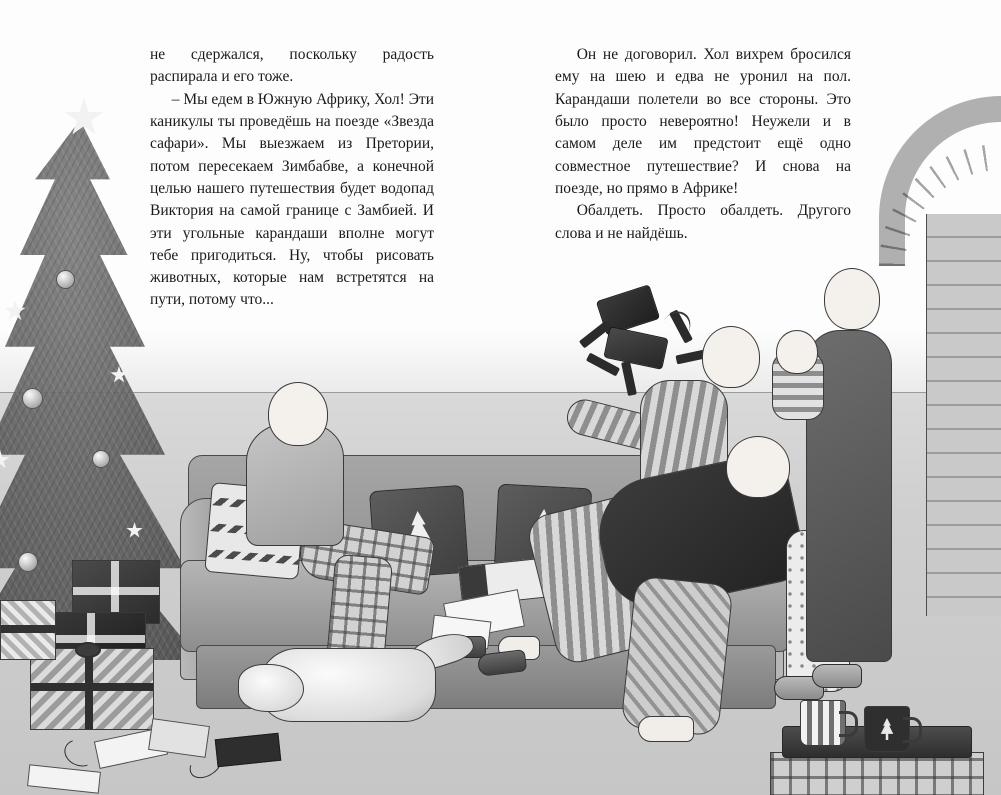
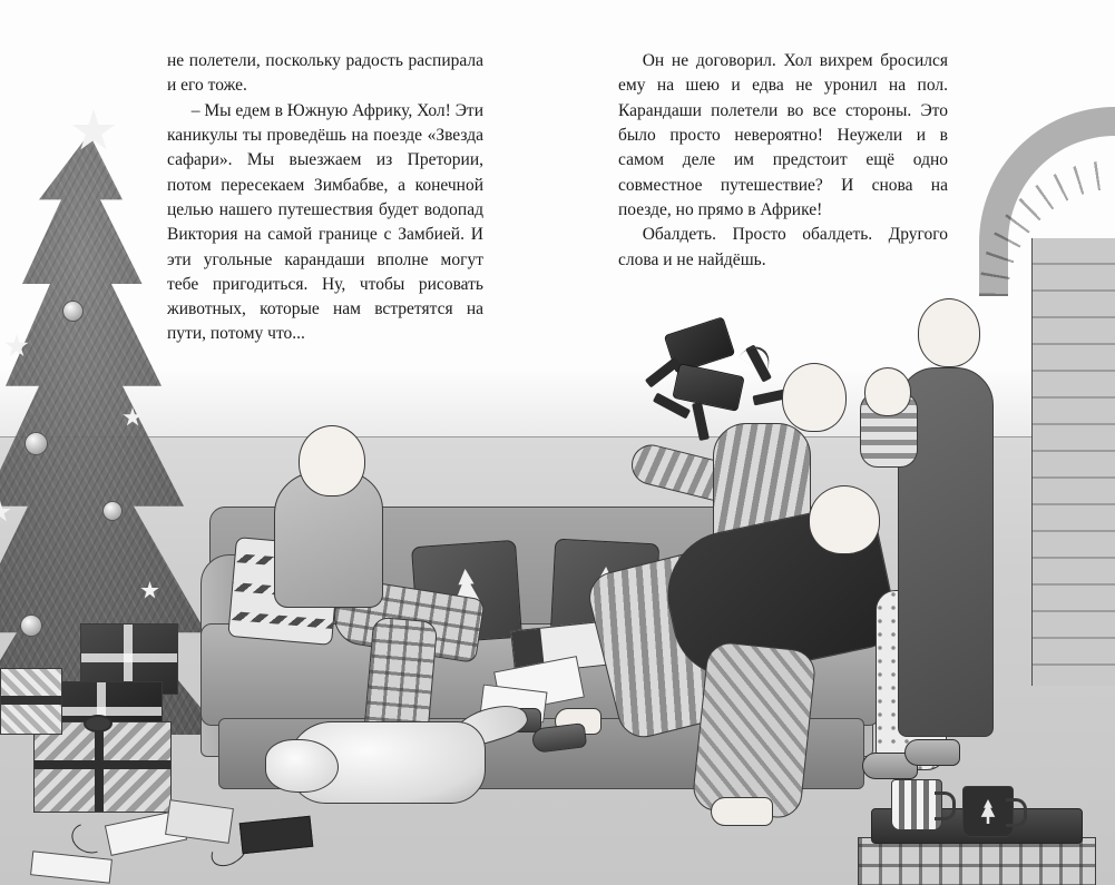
- не сдержался, поскольку радость распирала и его тоже.
+ не полетели, поскольку радость распирала и его тоже.
  – Мы едем в Южную Африку, Хол! Эти каникулы ты проведёшь на поезде «Звезда сафари». Мы выезжаем из Претории, потом пересекаем Зимбабве, а конечной целью нашего путешествия будет водопад Виктория на самой границе с Замбией. И эти угольные карандаши вполне могут тебе пригодиться. Ну, чтобы рисовать животных, которые нам встретятся на пути, потому что...
  Он не договорил. Хол вихрем бросился ему на шею и едва не уронил на пол. Карандаши полетели во все стороны. Это было просто невероятно! Неужели и в самом деле им предстоит ещё одно совместное путешествие? И снова на поезде, но прямо в Африке!
  Обалдеть. Просто обалдеть. Другого слова и не найдёшь.
